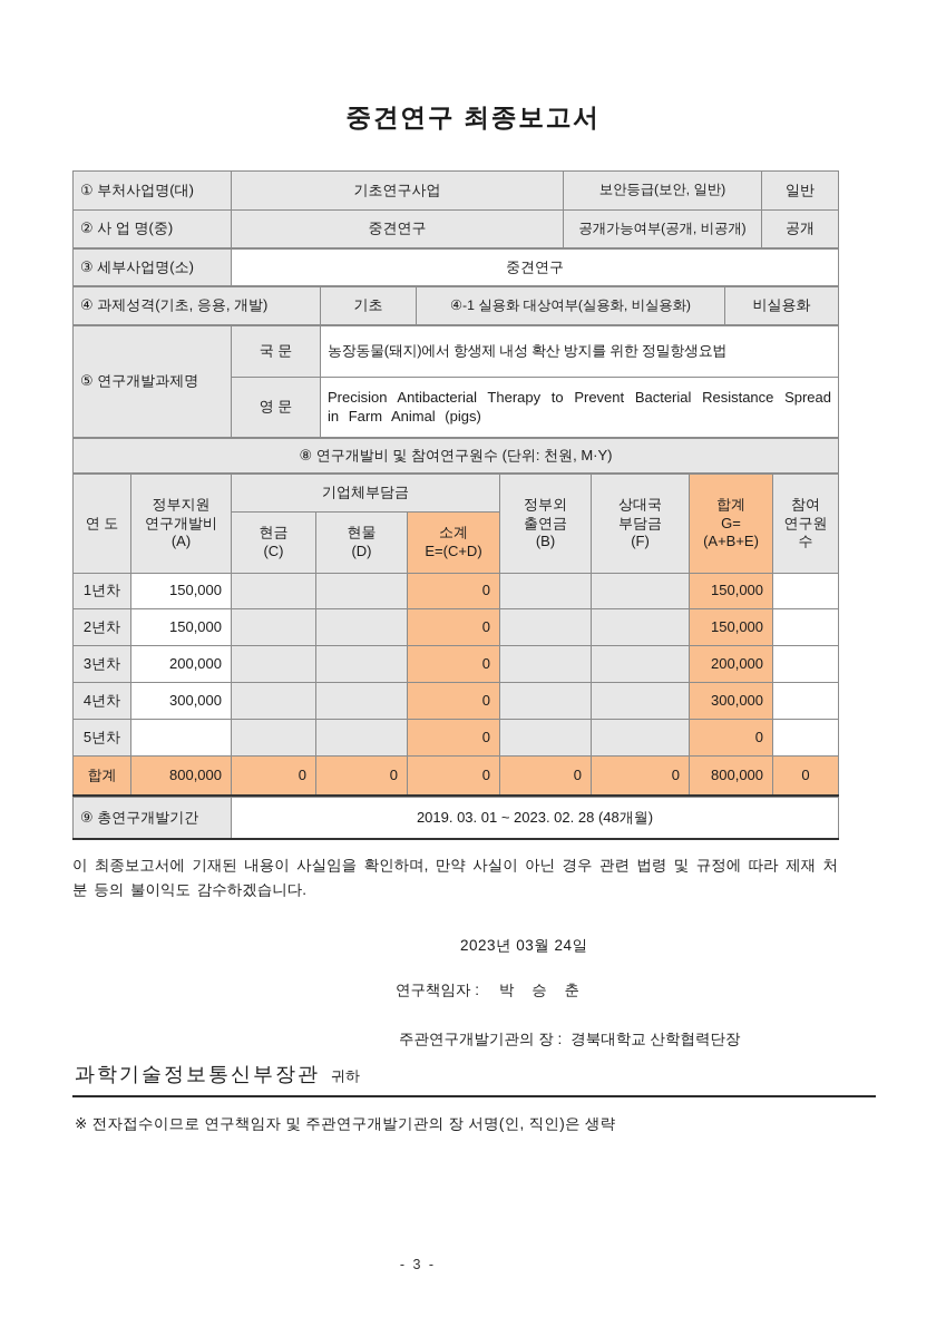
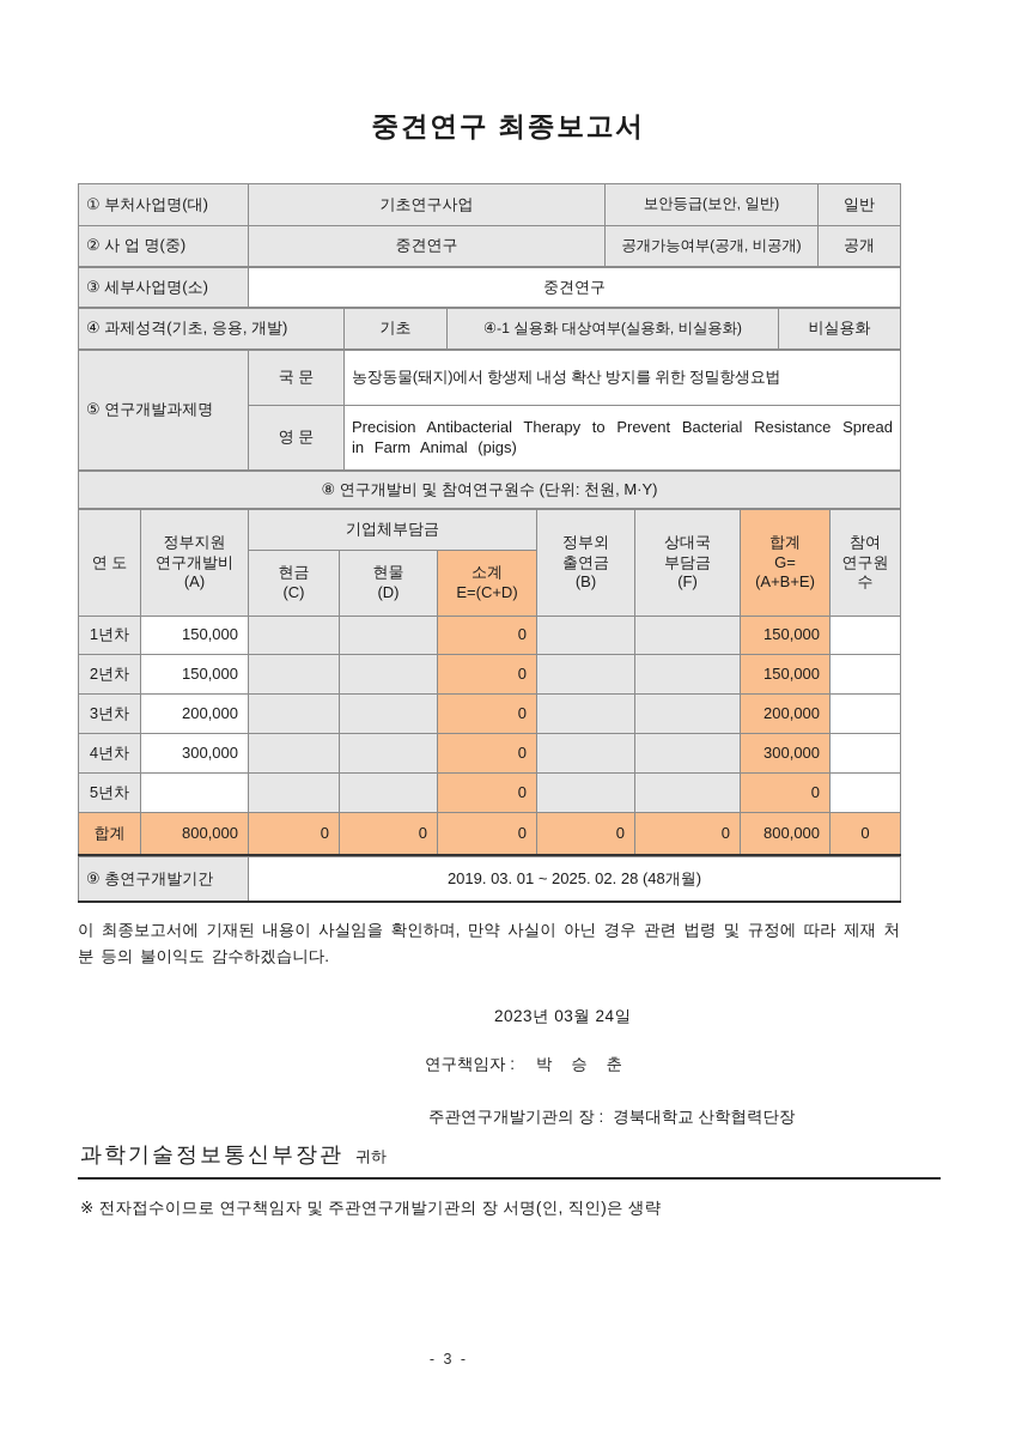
  중견연구 최종보고서
  ① 부처사업명(대)	기초연구사업	보안등급(보안, 일반)	일반
  ② 사 업 명(중)	중견연구	공개가능여부(공개, 비공개)	공개
  ③ 세부사업명(소)	중견연구
  ④ 과제성격(기초, 응용, 개발)	기초	④-1 실용화 대상여부(실용화, 비실용화)	비실용화
  ⑤ 연구개발과제명	국 문	농장동물(돼지)에서 항생제 내성 확산 방지를 위한 정밀항생요법
  영 문	Precision Antibacterial Therapy to Prevent Bacterial Resistance Spread in Farm Animal (pigs)
  ⑧ 연구개발비 및 참여연구원수 (단위: 천원, M·Y)
  연 도	정부지원연구개발비(A)	기업체부담금	정부외출연금(B)	상대국부담금(F)	합계G=(A+B+E)	참여연구원수
  현금(C)	현물(D)	소계E=(C+D)
  1년차	150,000			0			150,000
  2년차	150,000			0			150,000
  3년차	200,000			0			200,000
  4년차	300,000			0			300,000
  5년차				0			0
  합계	800,000	0	0	0	0	0	800,000	0
- ⑨ 총연구개발기간	2019. 03. 01 ~ 2023. 02. 28 (48개월)
+ ⑨ 총연구개발기간	2019. 03. 01 ~ 2025. 02. 28 (48개월)
  이 최종보고서에 기재된 내용이 사실임을 확인하며, 만약 사실이 아닌 경우 관련 법령 및 규정에 따라 제재 처분 등의 불이익도 감수하겠습니다.
  2023년 03월 24일
  연구책임자 :
  박 승 춘
  주관연구개발기관의 장 :
  경북대학교 산학협력단장
  과학기술정보통신부장관 귀하
  ※ 전자접수이므로 연구책임자 및 주관연구개발기관의 장 서명(인, 직인)은 생략
  - 3 -
